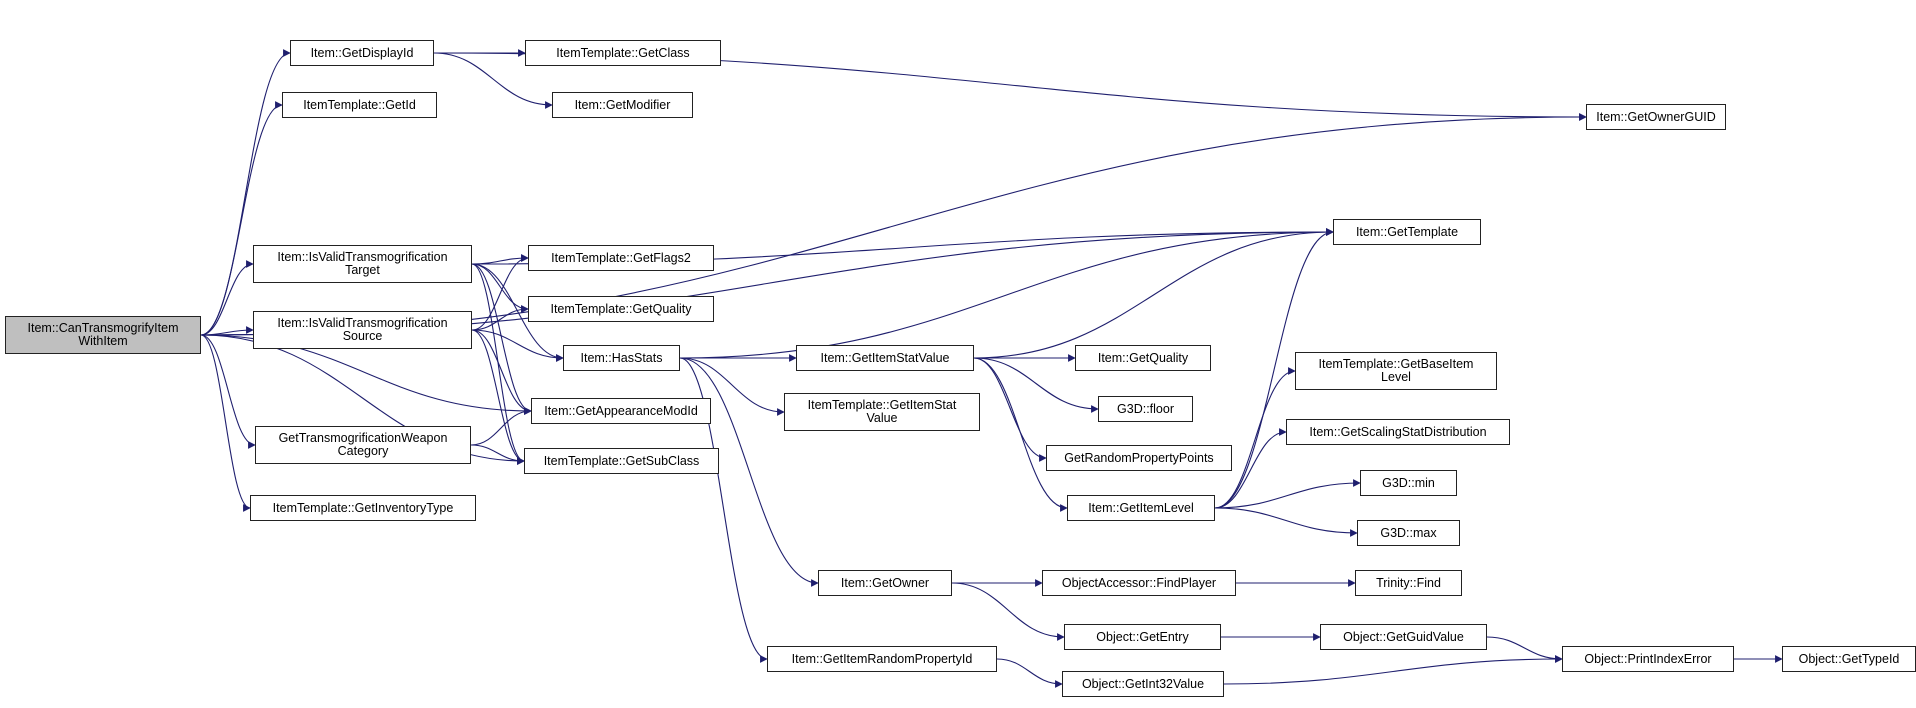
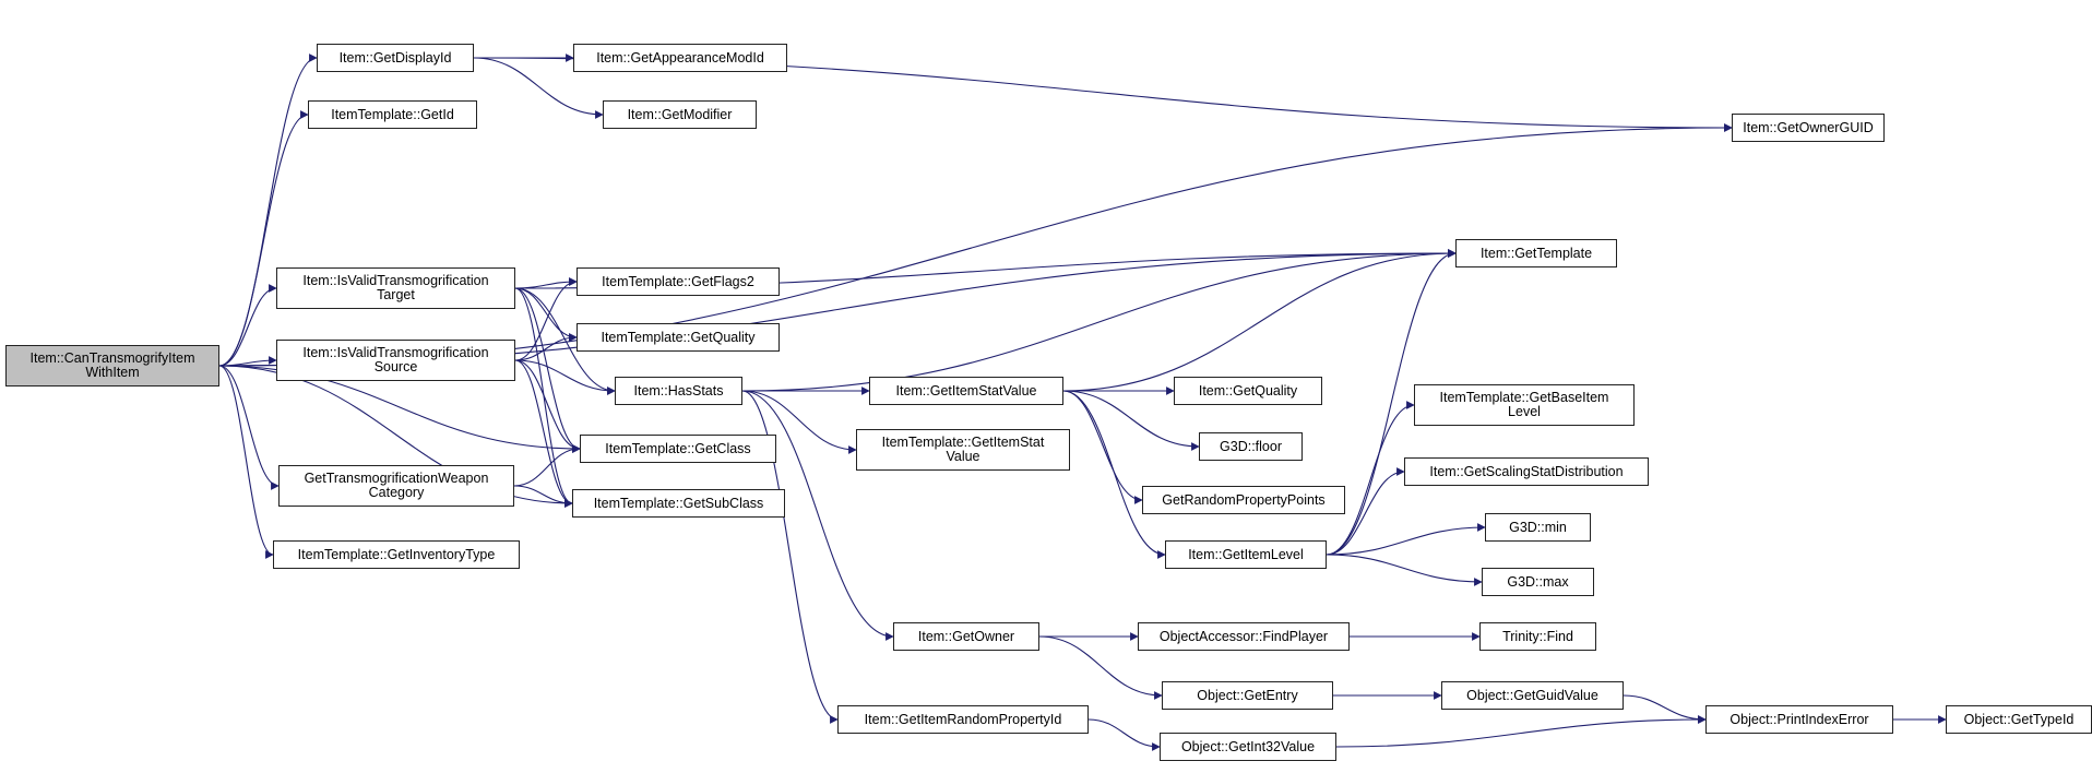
  Item::CanTransmogrifyItem
  WithItem
  Item::GetDisplayId
  ItemTemplate::GetId
- ItemTemplate::GetClass
+ Item::GetAppearanceModId
  Item::GetModifier
  Item::GetOwnerGUID
  Item::GetTemplate
  Item::IsValidTransmogrification
  Target
  Item::IsValidTransmogrification
  Source
  ItemTemplate::GetFlags2
  ItemTemplate::GetQuality
  Item::HasStats
- Item::GetAppearanceModId
+ ItemTemplate::GetClass
  GetTransmogrificationWeapon
  Category
  ItemTemplate::GetSubClass
  ItemTemplate::GetInventoryType
  Item::GetItemStatValue
  ItemTemplate::GetItemStat
  Value
  Item::GetQuality
  G3D::floor
  GetRandomPropertyPoints
  Item::GetItemLevel
  ItemTemplate::GetBaseItem
  Level
  Item::GetScalingStatDistribution
  G3D::min
  G3D::max
  Item::GetOwner
  ObjectAccessor::FindPlayer
  Trinity::Find
  Object::GetEntry
  Object::GetGuidValue
  Item::GetItemRandomPropertyId
  Object::GetInt32Value
  Object::PrintIndexError
  Object::GetTypeId
